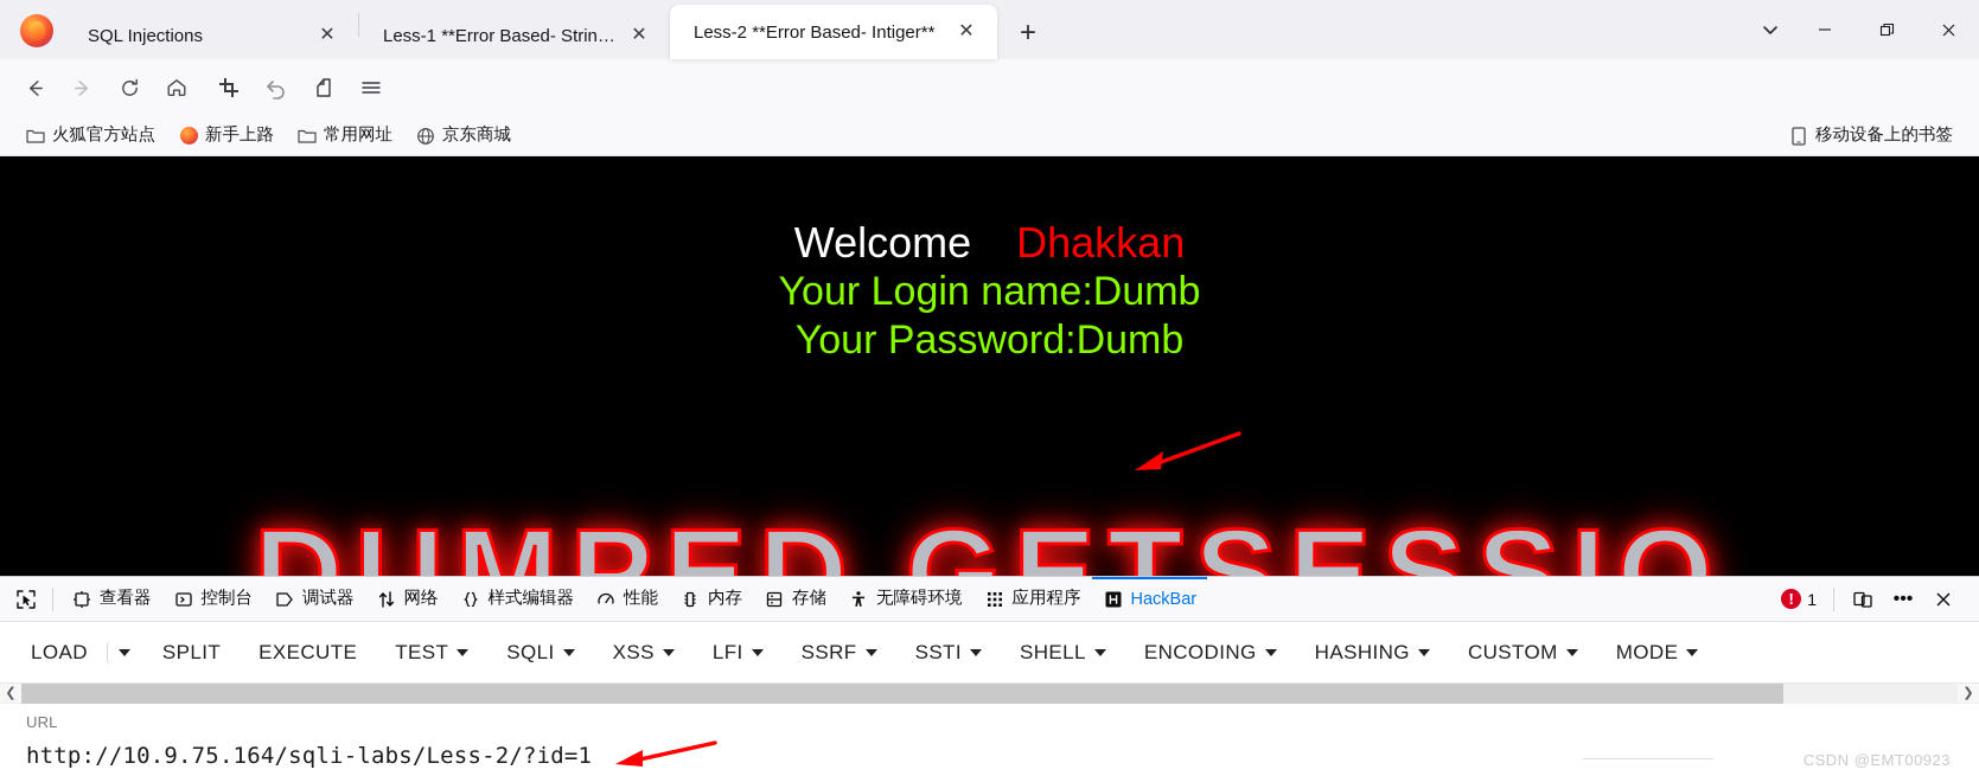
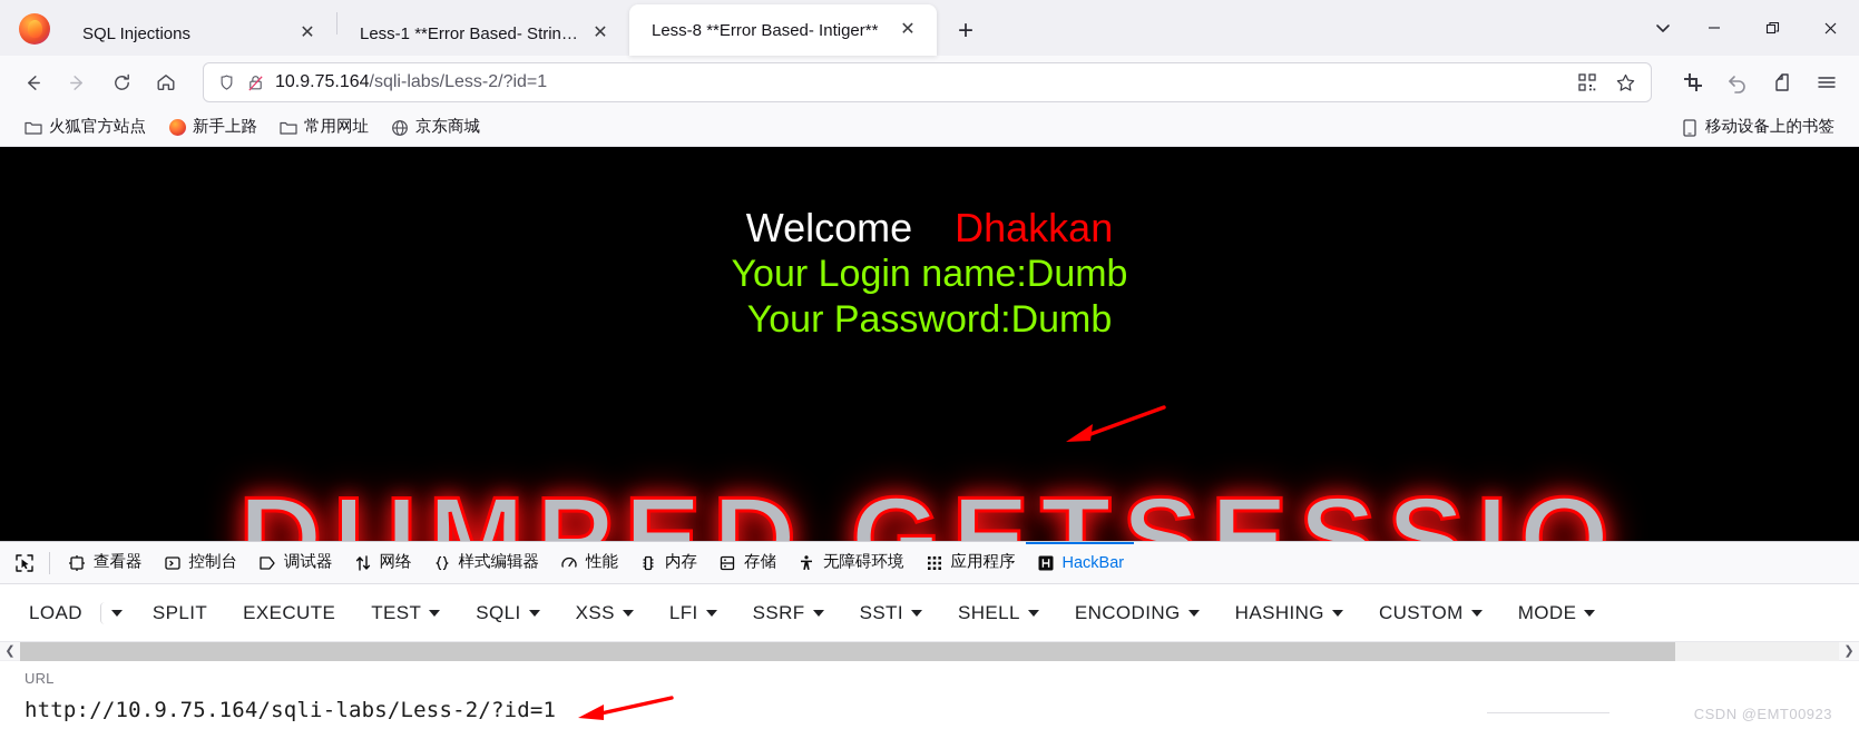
  SQL Injections
  ✕
  Less-1 **Error Based- String*
  ✕
- Less-2 **Error Based- Intiger**
+ Less-8 **Error Based- Intiger**
  ✕
  +
+ 10.9.75.164/sqli-labs/Less-2/?id=1
  火狐官方站点
  新手上路
  常用网址
  京东商城
  移动设备上的书签
  Welcome Dhakkan
  Your Login name:Dumb
  Your Password:Dumb
  DUMPED GETSESSIO
  查看器
  控制台
  调试器
  网络
  样式编辑器
  性能
  内存
  存储
  无障碍环境
  应用程序
  HackBar
- !
- 1
- •••
  LOAD
  SPLIT
  EXECUTE
  TEST
  SQLI
  XSS
  LFI
  SSRF
  SSTI
  SHELL
  ENCODING
  HASHING
  CUSTOM
  MODE
  ❮
  ❯
  URL
  http://10.9.75.164/sqli-labs/Less-2/?id=1
  CSDN @EMT00923
